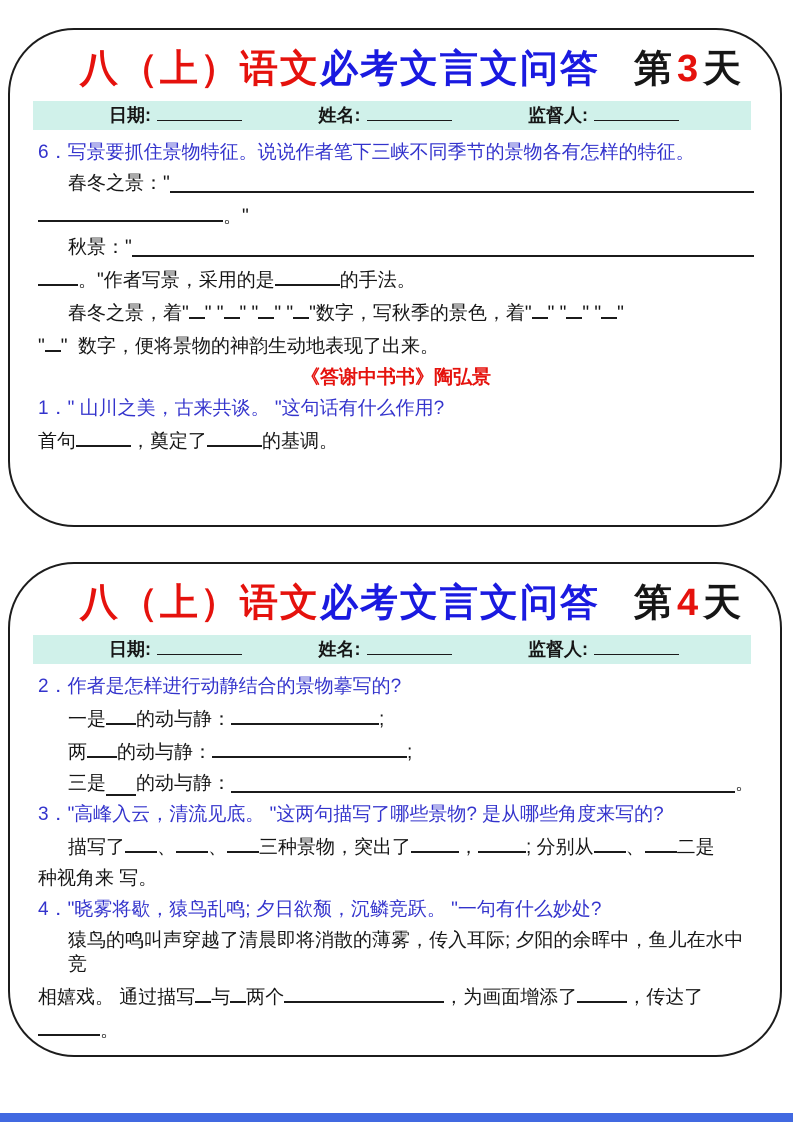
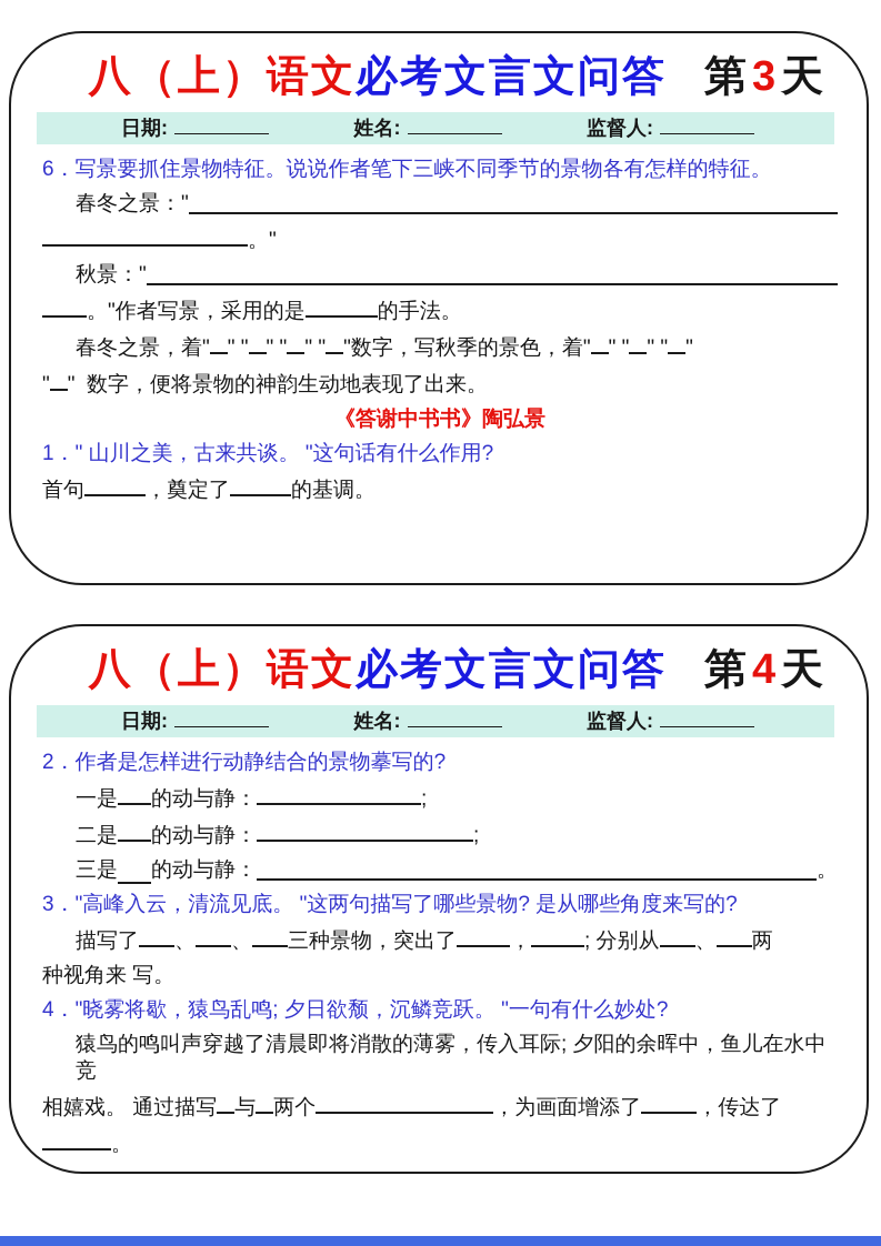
  八（上）语文必考文言文问答 第3天
  日期:
  姓名:
  监督人:
  6．写景要抓住景物特征。说说作者笔下三峡不同季节的景物各有怎样的特征。
  春冬之景："
  。"
  秋景："
  。"作者写景，采用的是 的手法。
  春冬之景，着" " " " " " " "数字，写秋季的景色，着" " " " " "
  " " 数字，便将景物的神韵生动地表现了出来。
  《答谢中书书》陶弘景
  1．" 山川之美，古来共谈。 "这句话有什么作用?
  首句 ，奠定了 的基调。
  八（上）语文必考文言文问答 第4天
  日期:
  姓名:
  监督人:
  2．作者是怎样进行动静结合的景物摹写的?
  一是 的动与静： ;
- 两 的动与静： ;
+ 二是 的动与静： ;
  三是
  的动与静：
  。
  3．"高峰入云，清流见底。 "这两句描写了哪些景物? 是从哪些角度来写的?
- 描写了 、 、 三种景物，突出了 ， ; 分别从 、 二是
+ 描写了 、 、 三种景物，突出了 ， ; 分别从 、 两
  种视角来 写。
  4．"晓雾将歇，猿鸟乱鸣; 夕日欲颓，沉鳞竞跃。 "一句有什么妙处?
  猿鸟的鸣叫声穿越了清晨即将消散的薄雾，传入耳际; 夕阳的余晖中，鱼儿在水中竞
  相嬉戏。 通过描写 与 两个 ，为画面增添了 ，传达了
  。
